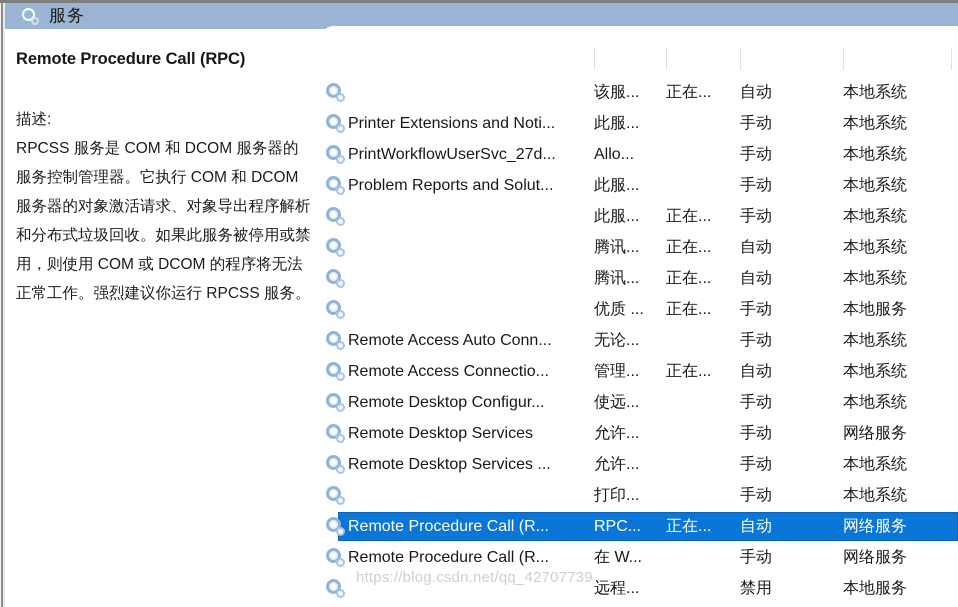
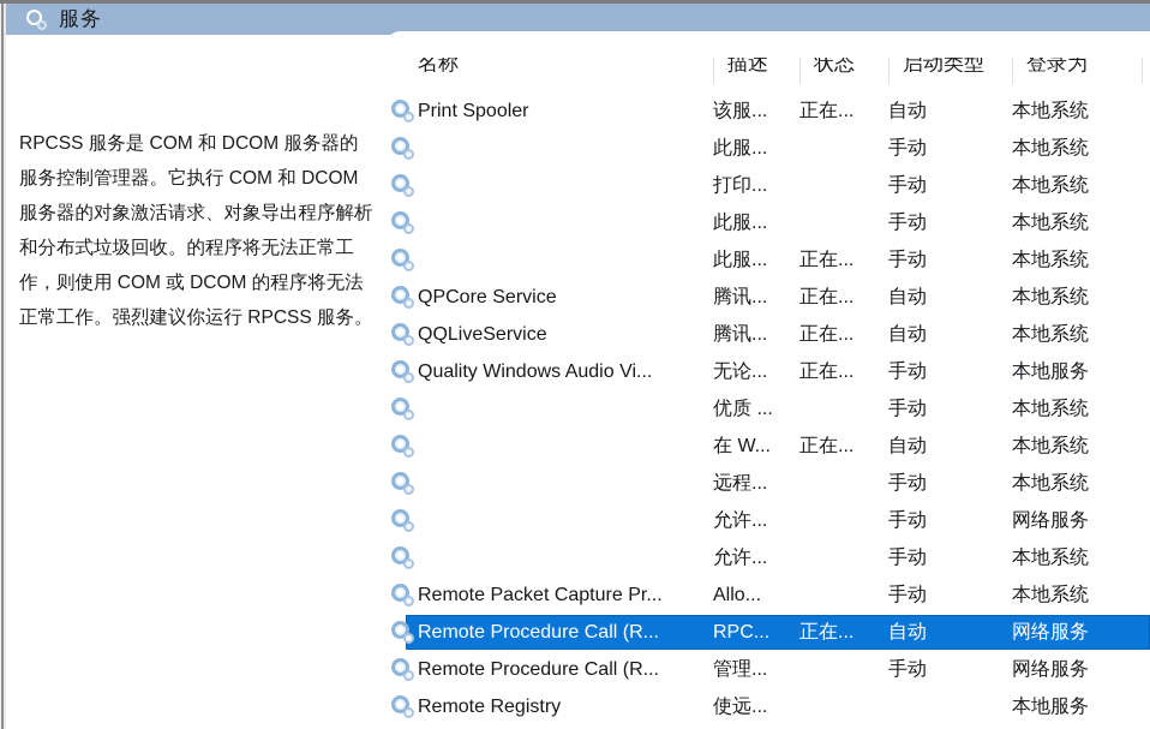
  服务
- Remote Procedure Call (RPC)
- 描述:
- RPCSS 服务是 COM 和 DCOM 服务器的服务控制管理器。它执行 COM 和 DCOM 服务器的对象激活请求、对象导出程序解析和分布式垃圾回收。如果此服务被停用或禁用，则使用 COM 或 DCOM 的程序将无法正常工作。强烈建议你运行 RPCSS 服务。
+ RPCSS 服务是 COM 和 DCOM 服务器的服务控制管理器。它执行 COM 和 DCOM 服务器的对象激活请求、对象导出程序解析和分布式垃圾回收。的程序将无法正常工作，则使用 COM 或 DCOM 的程序将无法正常工作。强烈建议你运行 RPCSS 服务。
+ 名称
+ 描述
+ 状态
+ 启动类型
+ 登录为
+ Print Spooler
  该服...
  正在...
  自动
  本地系统
- Printer Extensions and Noti...
  此服...
  手动
  本地系统
- PrintWorkflowUserSvc_27d...
- Allo...
+ 打印...
  手动
  本地系统
- Problem Reports and Solut...
  此服...
  手动
  本地系统
  此服...
  正在...
  手动
  本地系统
+ QPCore Service
  腾讯...
  正在...
  自动
  本地系统
+ QQLiveService
  腾讯...
  正在...
  自动
  本地系统
+ Quality Windows Audio Vi...
- 优质 ...
+ 无论...
  正在...
  手动
  本地服务
- Remote Access Auto Conn...
- 无论...
+ 优质 ...
  手动
  本地系统
- Remote Access Connectio...
- 管理...
+ 在 W...
  正在...
  自动
  本地系统
- Remote Desktop Configur...
- 使远...
+ 远程...
  手动
  本地系统
- Remote Desktop Services
  允许...
  手动
  网络服务
- Remote Desktop Services ...
  允许...
  手动
  本地系统
+ Remote Packet Capture Pr...
- 打印...
+ Allo...
  手动
  本地系统
  Remote Procedure Call (R...
  RPC...
  正在...
  自动
  网络服务
  Remote Procedure Call (R...
- 在 W...
+ 管理...
  手动
  网络服务
+ Remote Registry
- 远程...
+ 使远...
- 禁用
  本地服务
- https://blog.csdn.net/qq_42707739
